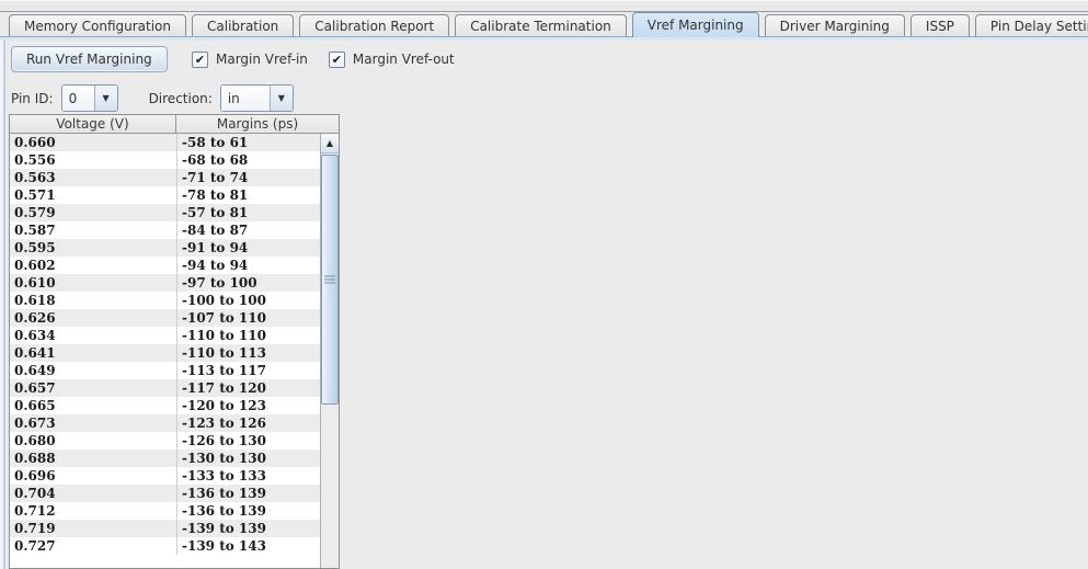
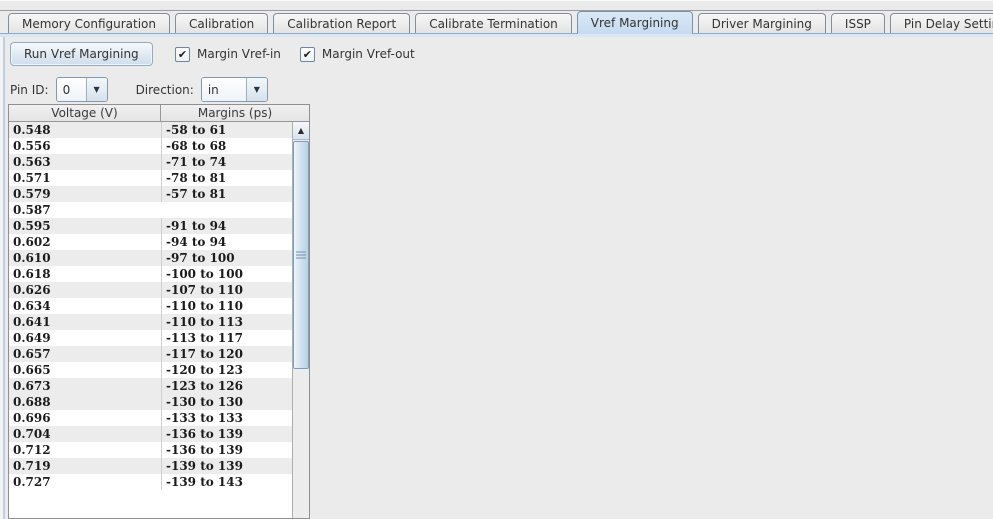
  Memory Configuration
  Calibration
  Calibration Report
  Calibrate Termination
  Vref Margining
  Driver Margining
  ISSP
  Pin Delay Setti
  Run Vref Margining
  ✔
  Margin Vref-in
  ✔
  Margin Vref-out
  Pin ID:
  0
  ▼
  Direction:
  in
  ▼
  Voltage (V)
  Margins (ps)
- 0.660
+ 0.548
  -58 to 61
  0.556
  -68 to 68
  0.563
  -71 to 74
  0.571
  -78 to 81
  0.579
  -57 to 81
  0.587
- -84 to 87
  0.595
  -91 to 94
  0.602
  -94 to 94
  0.610
  -97 to 100
  0.618
  -100 to 100
  0.626
  -107 to 110
  0.634
  -110 to 110
  0.641
  -110 to 113
  0.649
  -113 to 117
  0.657
  -117 to 120
  0.665
  -120 to 123
  0.673
  -123 to 126
- 0.680
- -126 to 130
  0.688
  -130 to 130
  0.696
  -133 to 133
  0.704
  -136 to 139
  0.712
  -136 to 139
  0.719
  -139 to 139
  0.727
  -139 to 143
  ▲
